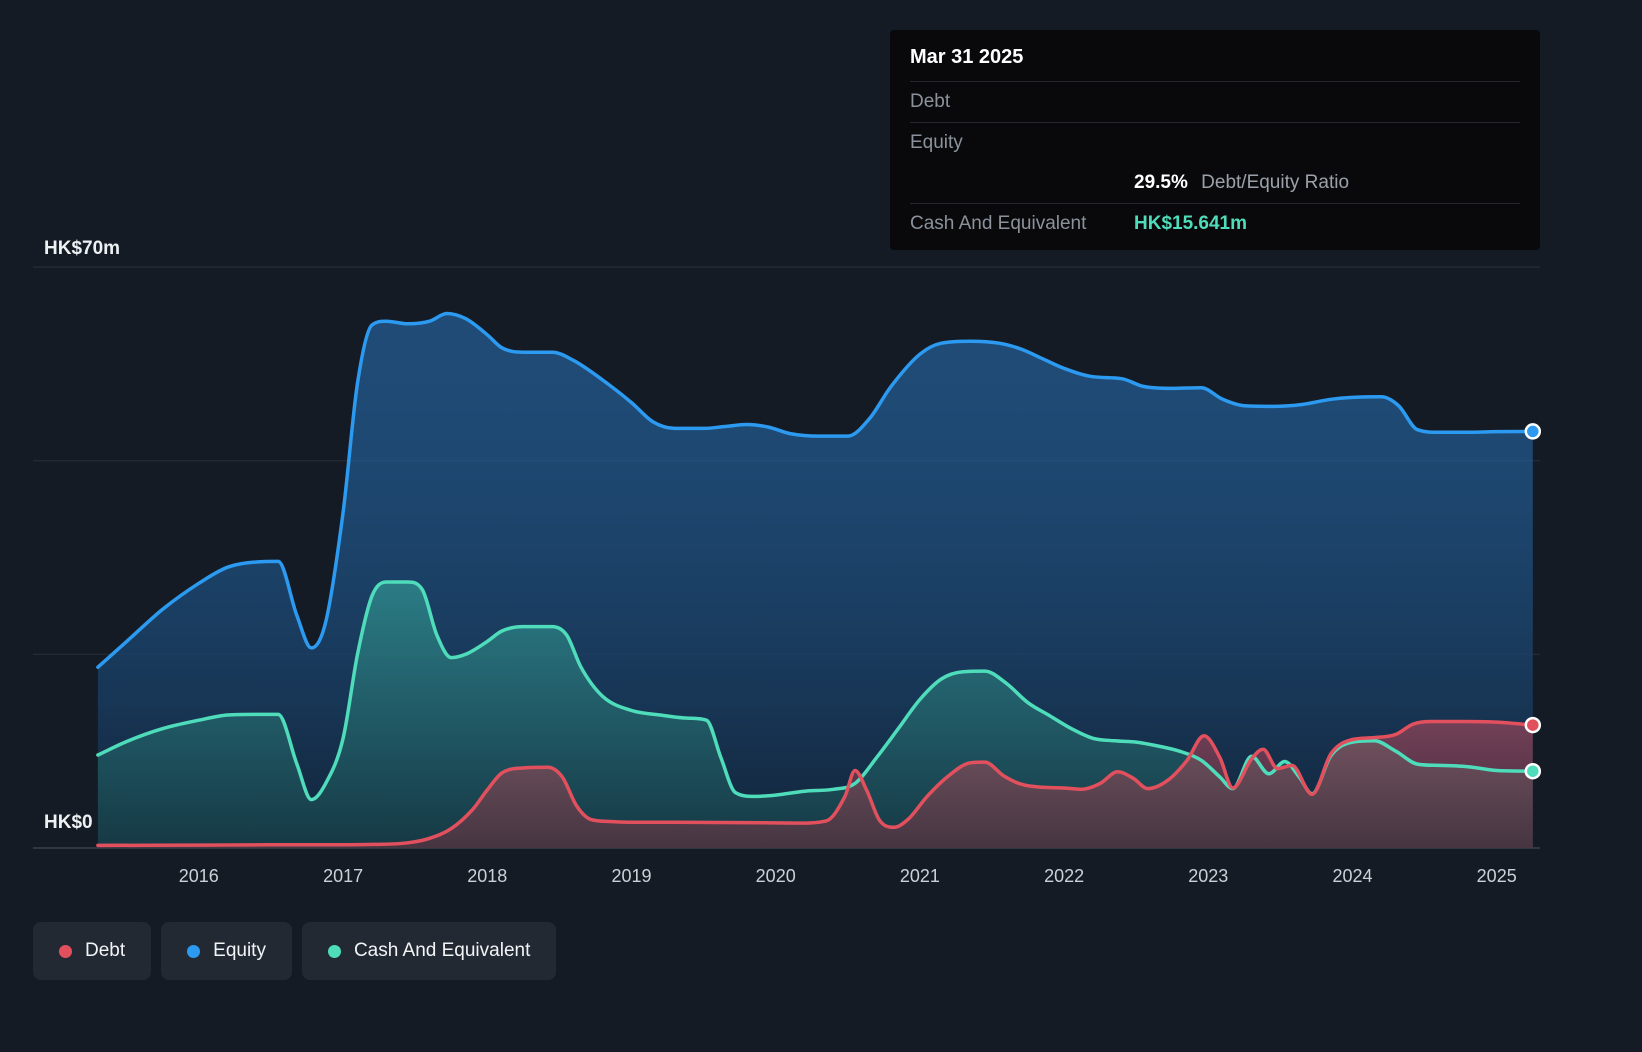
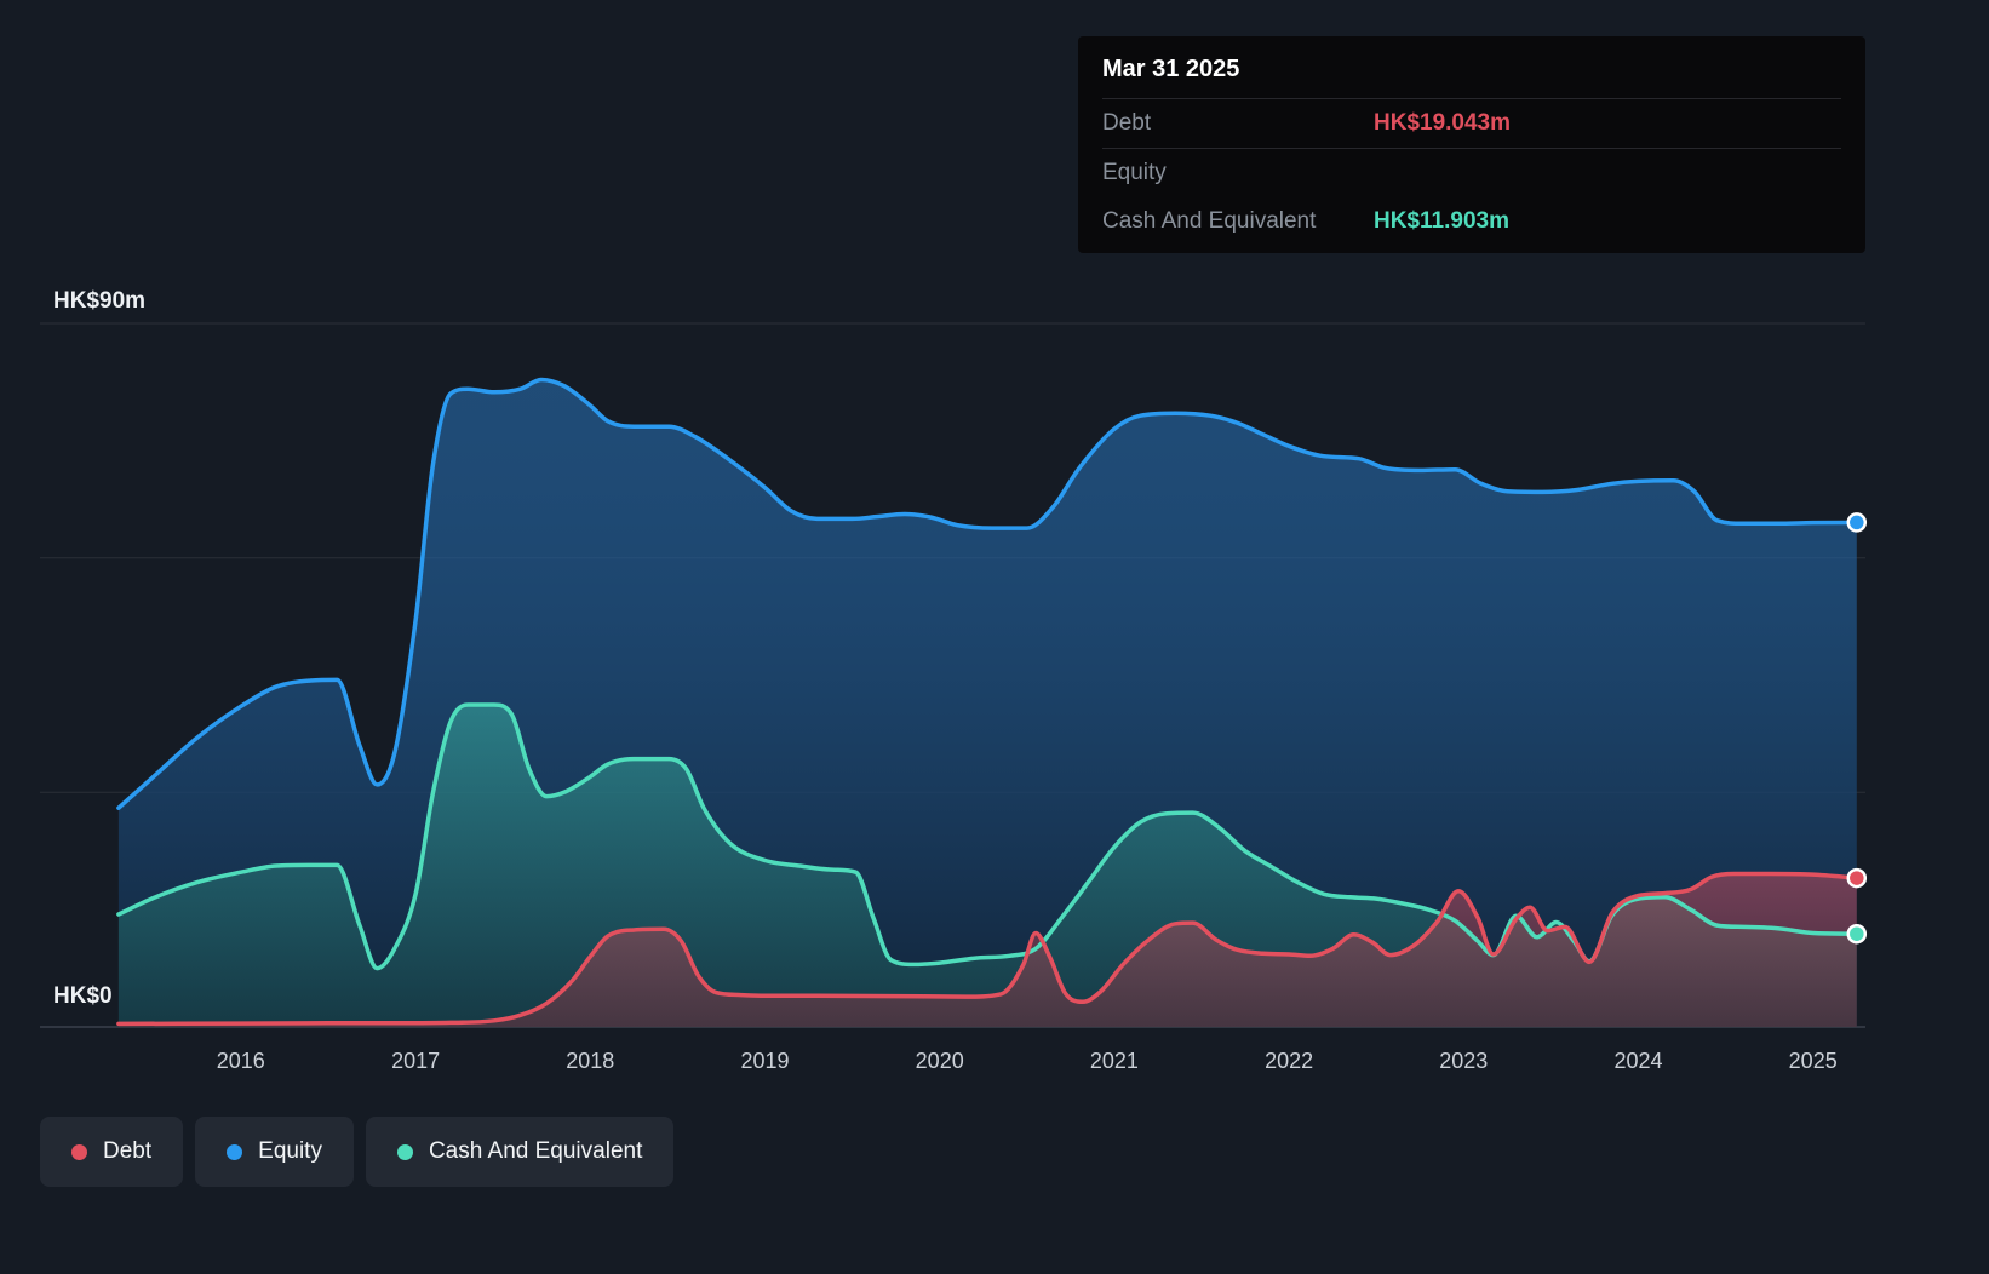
  2016
  2017
  2018
  2019
  2020
  2021
  2022
  2023
  2024
  2025
- HK$70m
+ HK$90m
  HK$0
  Mar 31 2025
  Debt
+ HK$19.043m
  Equity
- 29.5% Debt/Equity Ratio
  Cash And Equivalent
- HK$15.641m
+ HK$11.903m
  Debt
  Equity
  Cash And Equivalent
